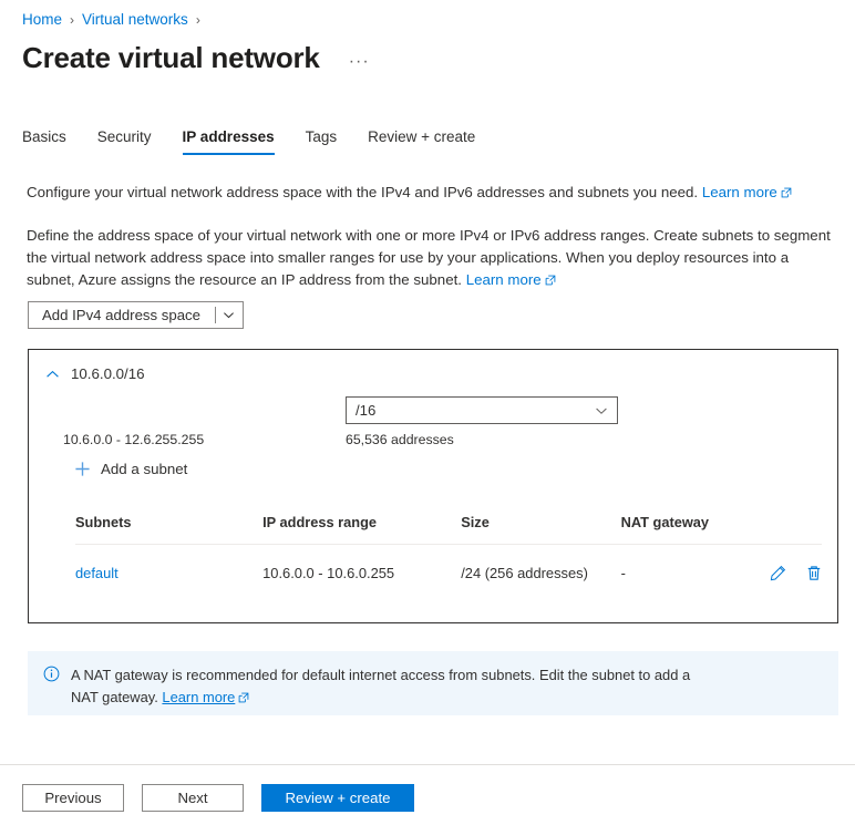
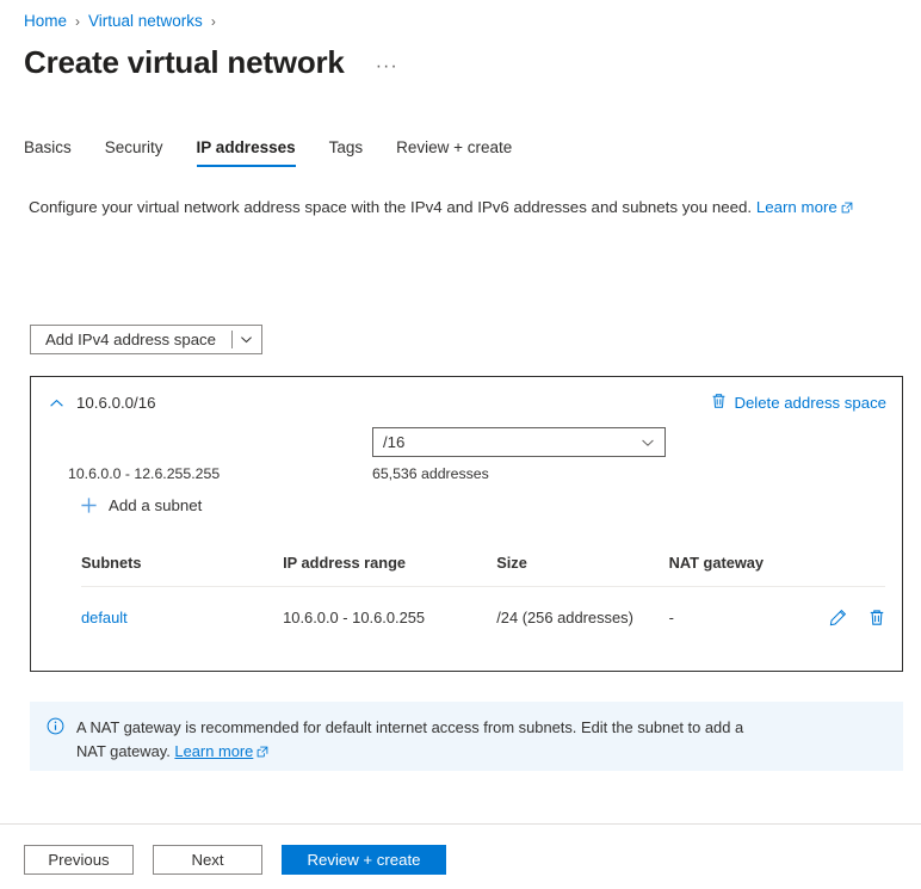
  Home
  ›
  Virtual networks
  ›
  Create virtual network
  ···
  Basics
  Security
  IP addresses
  Tags
  Review + create
  Configure your virtual network address space with the IPv4 and IPv6 addresses and subnets you need. Learn more
- Define the address space of your virtual network with one or more IPv4 or IPv6 address ranges. Create subnets to segment the virtual network address space into smaller ranges for use by your applications. When you deploy resources into a subnet, Azure assigns the resource an IP address from the subnet. Learn more
  Add IPv4 address space
  10.6.0.0/16
+ Delete address space
  /16
  10.6.0.0 - 12.6.255.255
  65,536 addresses
  Add a subnet
  Subnets	IP address range	Size	NAT gateway
  default	10.6.0.0 - 10.6.0.255	/24 (256 addresses)	-
  A NAT gateway is recommended for default internet access from subnets. Edit the subnet to add a NAT gateway. Learn more
  Previous
  Next
  Review + create
